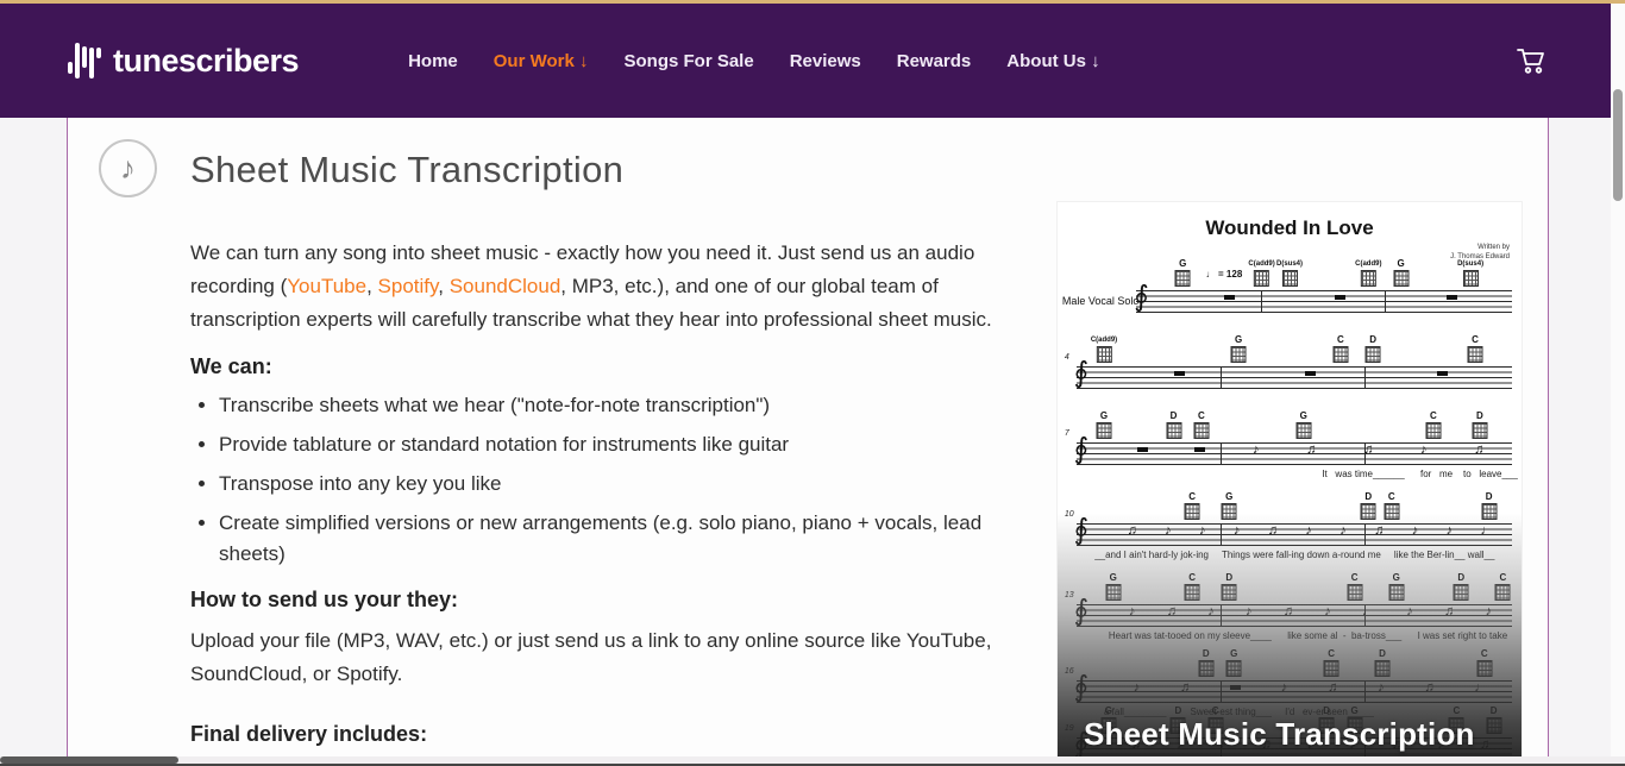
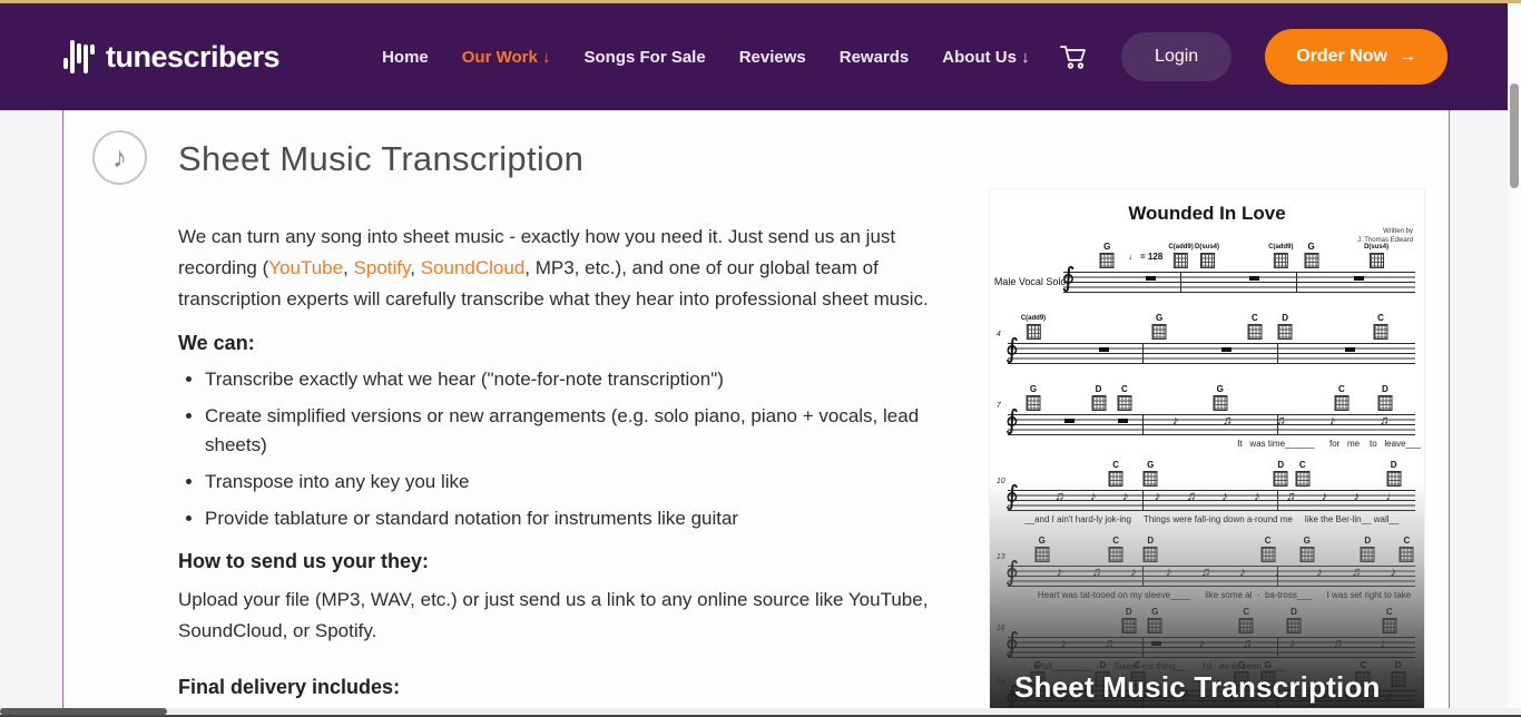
  tunescribers
  Home
  Our Work ↓
  Songs For Sale
  Reviews
  Rewards
  About Us ↓
+ Login
+ Order Now
+ →
  ♪
  Sheet Music Transcription
- We can turn any song into sheet music - exactly how you need it. Just send us an audio recording (YouTube, Spotify, SoundCloud, MP3, etc.), and one of our global team of transcription experts will carefully transcribe what they hear into professional sheet music.
+ We can turn any song into sheet music - exactly how you need it. Just send us an just recording (YouTube, Spotify, SoundCloud, MP3, etc.), and one of our global team of transcription experts will carefully transcribe what they hear into professional sheet music.
  We can:
- Transcribe sheets what we hear ("note-for-note transcription")
+ Transcribe exactly what we hear ("note-for-note transcription")
- Provide tablature or standard notation for instruments like guitar
+ Create simplified versions or new arrangements (e.g. solo piano, piano + vocals, lead sheets)
  Transpose into any key you like
- Create simplified versions or new arrangements (e.g. solo piano, piano + vocals, lead sheets)
+ Provide tablature or standard notation for instruments like guitar
  How to send us your they:
  Upload your file (MP3, WAV, etc.) or just send us a link to any online source like YouTube, SoundCloud, or Spotify.
  Final delivery includes:
  Sheet Music Transcription
